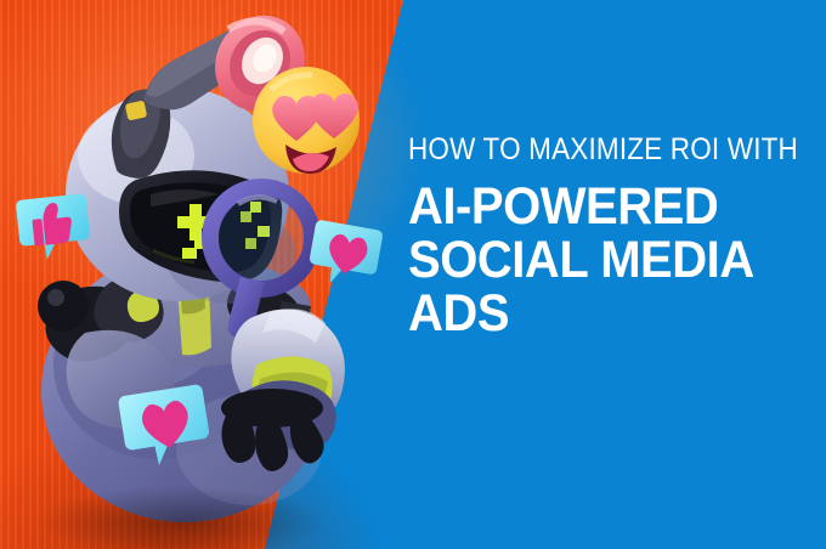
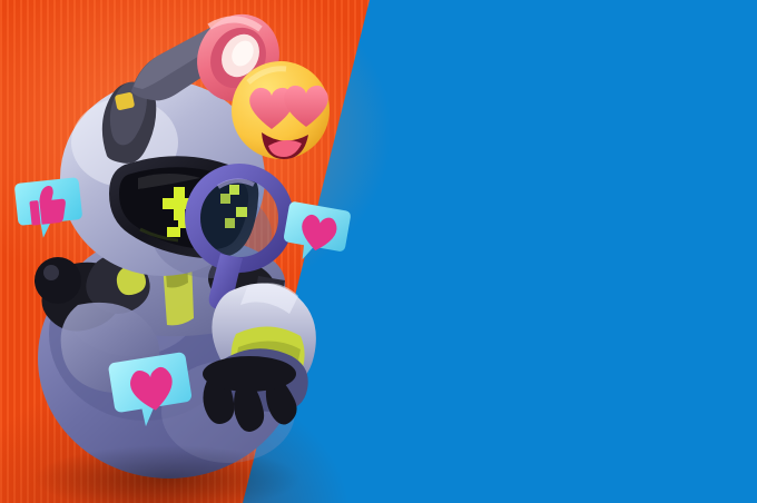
- HOW TO MAXIMIZE ROI WITH
- AI-POWERED
- SOCIAL MEDIA
- ADS
